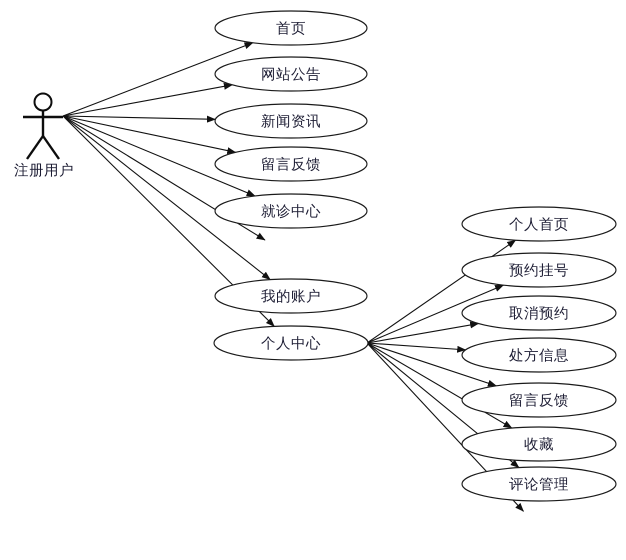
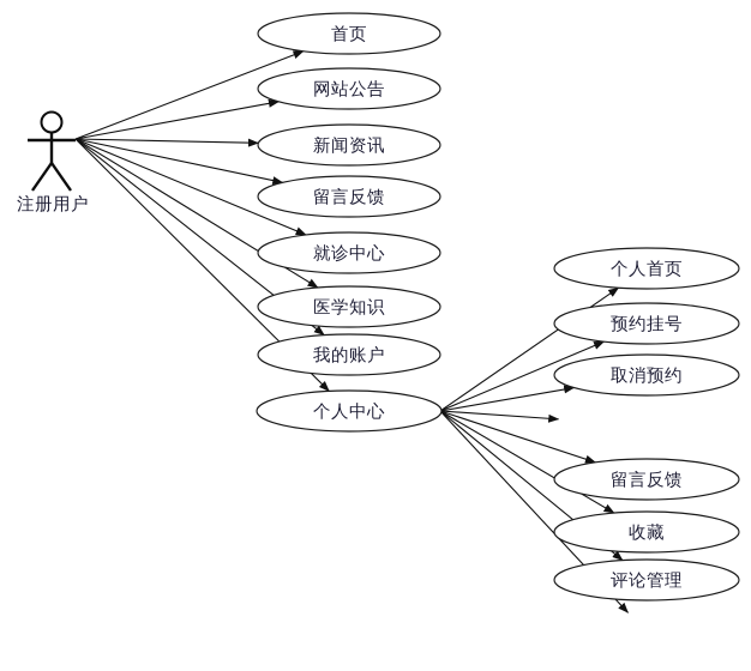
  注册用户
  首页
  网站公告
  新闻资讯
  留言反馈
  就诊中心
+ 医学知识
  我的账户
  个人中心
  个人首页
  预约挂号
  取消预约
- 处方信息
  留言反馈
  收藏
  评论管理
